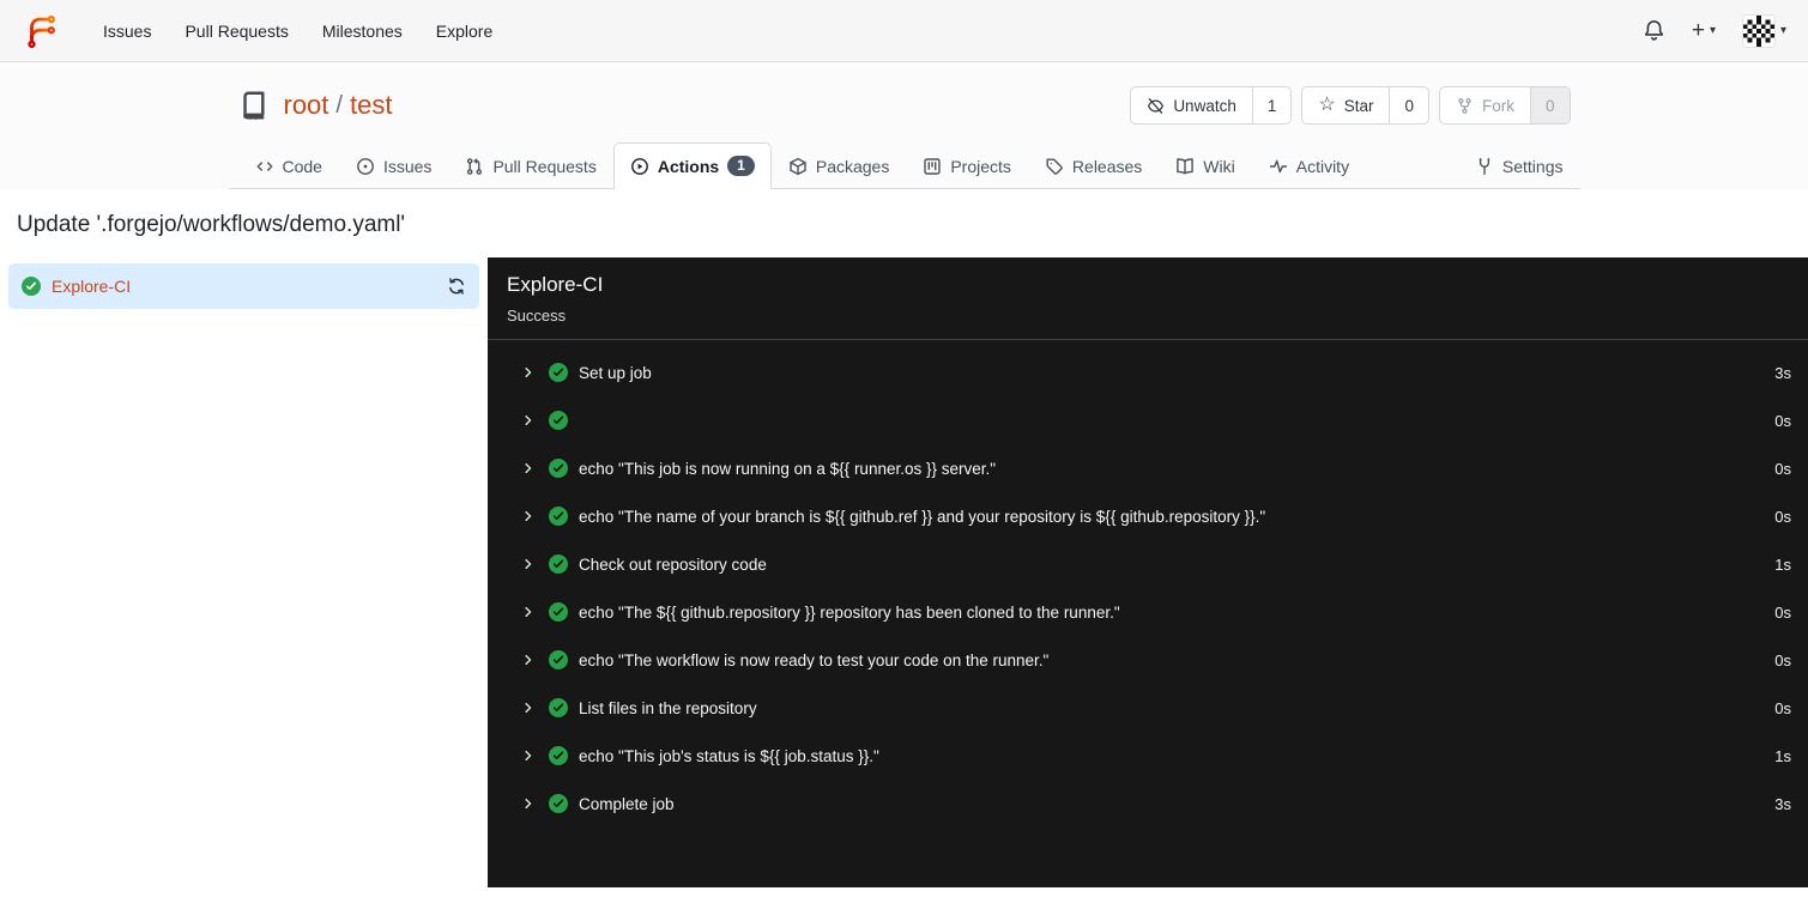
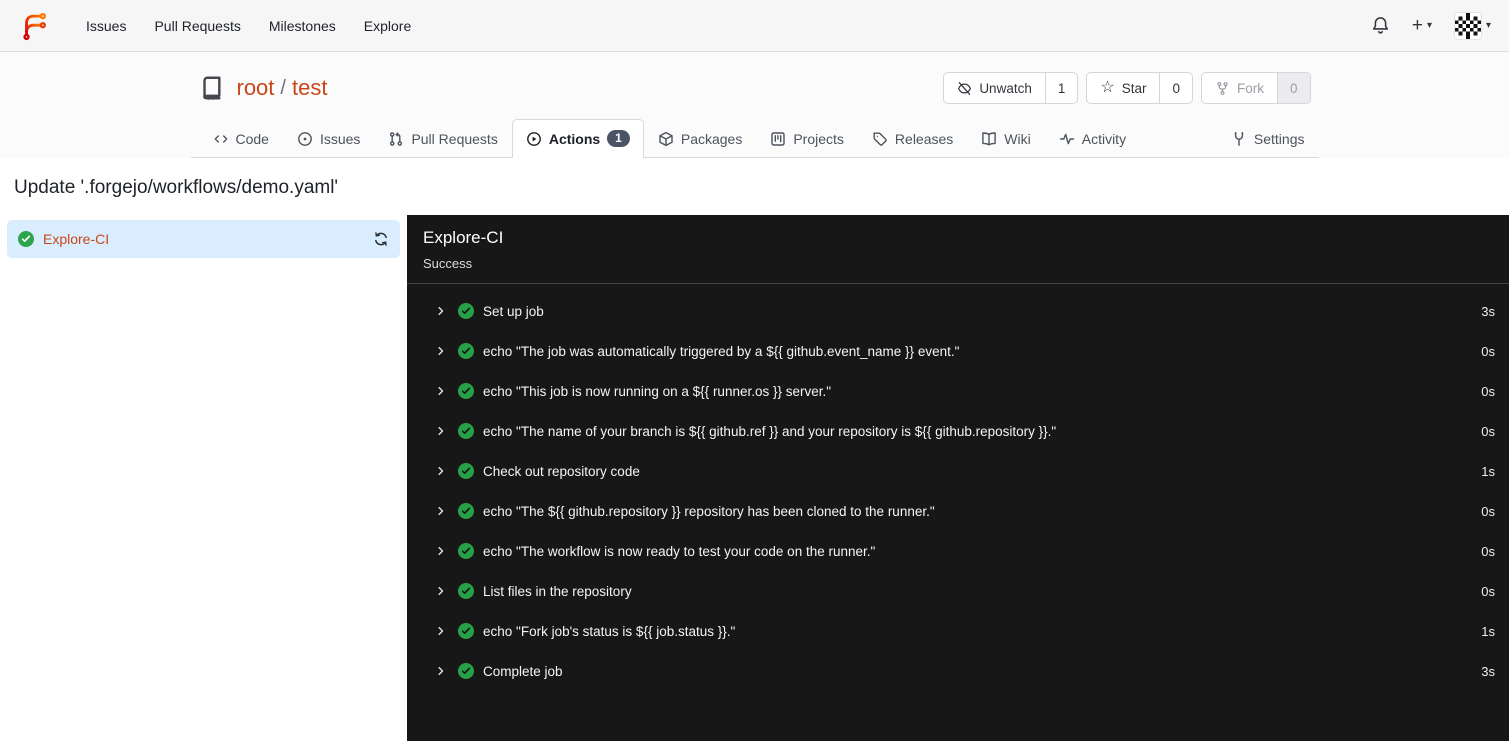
  Issues
  Pull Requests
  Milestones
  Explore
  +
  ▾
  ▾
  root
  /
  test
  Unwatch
  1
  ☆
  Star
  0
  Fork
  0
  Code
  Issues
  Pull Requests
  Actions
  1
  Packages
  Projects
  Releases
  Wiki
  Activity
  Settings
  Update '.forgejo/workflows/demo.yaml'
  Explore-CI
  Explore-CI
  Success
  Set up job
  3s
+ echo "The job was automatically triggered by a ${{ github.event_name }} event."
  0s
  echo "This job is now running on a ${{ runner.os }} server."
  0s
  echo "The name of your branch is ${{ github.ref }} and your repository is ${{ github.repository }}."
  0s
  Check out repository code
  1s
  echo "The ${{ github.repository }} repository has been cloned to the runner."
  0s
  echo "The workflow is now ready to test your code on the runner."
  0s
  List files in the repository
  0s
- echo "This job's status is ${{ job.status }}."
+ echo "Fork job's status is ${{ job.status }}."
  1s
  Complete job
  3s
